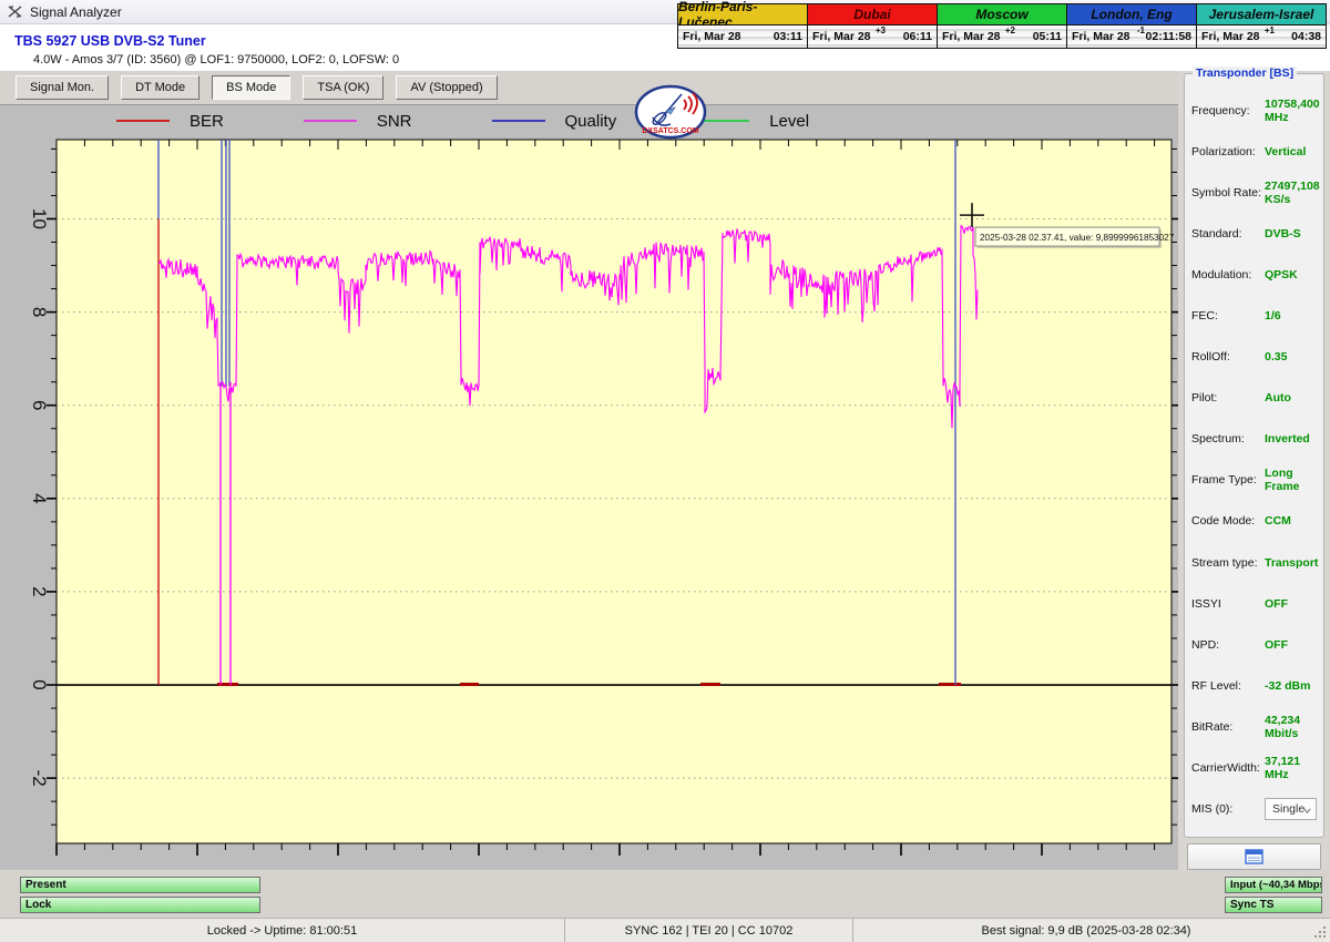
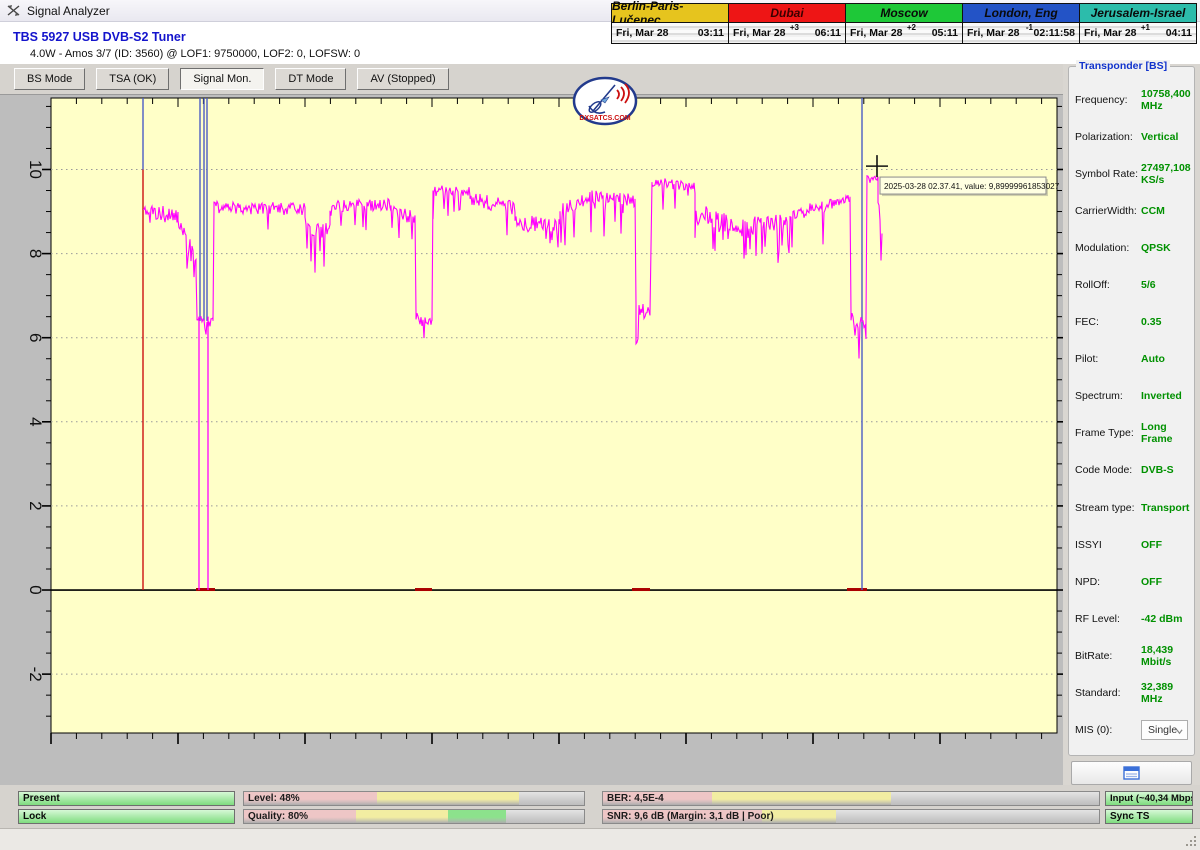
  Signal Analyzer
  TBS 5927 USB DVB-S2 Tuner
  4.0W - Amos 3/7 (ID: 3560) @ LOF1: 9750000, LOF2: 0, LOFSW: 0
  Berlin-Paris-Lučenec
  Fri, Mar 28
  03:11
  Dubai
  Fri, Mar 28
  +3
  06:11
  Moscow
  Fri, Mar 28
  +2
  05:11
  London, Eng
  Fri, Mar 28
  -1
  02:11:58
  Jerusalem-Israel
  Fri, Mar 28
  +1
- 04:38
+ 04:11
- Signal Mon.
+ BS Mode
- DT Mode
+ TSA (OK)
- BS Mode
+ Signal Mon.
- TSA (OK)
+ DT Mode
  AV (Stopped)
- BER
- SNR
- Quality
- Level
  2025-03-28 02.37.41, value: 9,89999961853027
  Transponder [BS]
  Frequency:
  10758,400 MHz
  Polarization:
  Vertical
  Symbol Rate:
  27497,108 KS/s
- Standard:
+ CarrierWidth:
- DVB-S
+ CCM
  Modulation:
  QPSK
- FEC:
+ RollOff:
- 1/6
+ 5/6
- RollOff:
+ FEC:
  0.35
  Pilot:
  Auto
  Spectrum:
  Inverted
  Frame Type:
  Long Frame
  Code Mode:
- CCM
+ DVB-S
  Stream type:
  Transport
  ISSYI
  OFF
  NPD:
  OFF
  RF Level:
- -32 dBm
+ -42 dBm
  BitRate:
- 42,234 Mbit/s
+ 18,439 Mbit/s
- CarrierWidth:
+ Standard:
- 37,121 MHz
+ 32,389 MHz
  MIS (0):
  Single
  Present
  Lock
+ Level: 48%
+ Quality: 80%
+ BER: 4,5E-4
+ SNR: 9,6 dB (Margin: 3,1 dB | Poor)
  Input (~40,34 Mbp
  Sync TS
- Locked -> Uptime: 81:00:51
- SYNC 162 | TEI 20 | CC 10702
- Best signal: 9,9 dB (2025-03-28 02:34)
